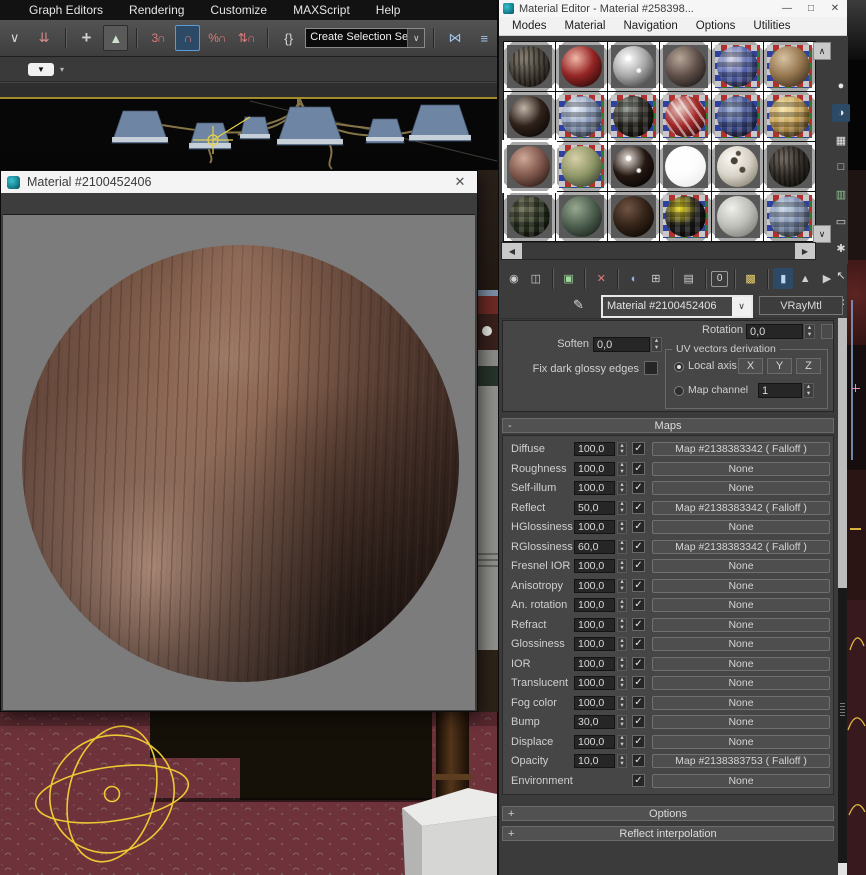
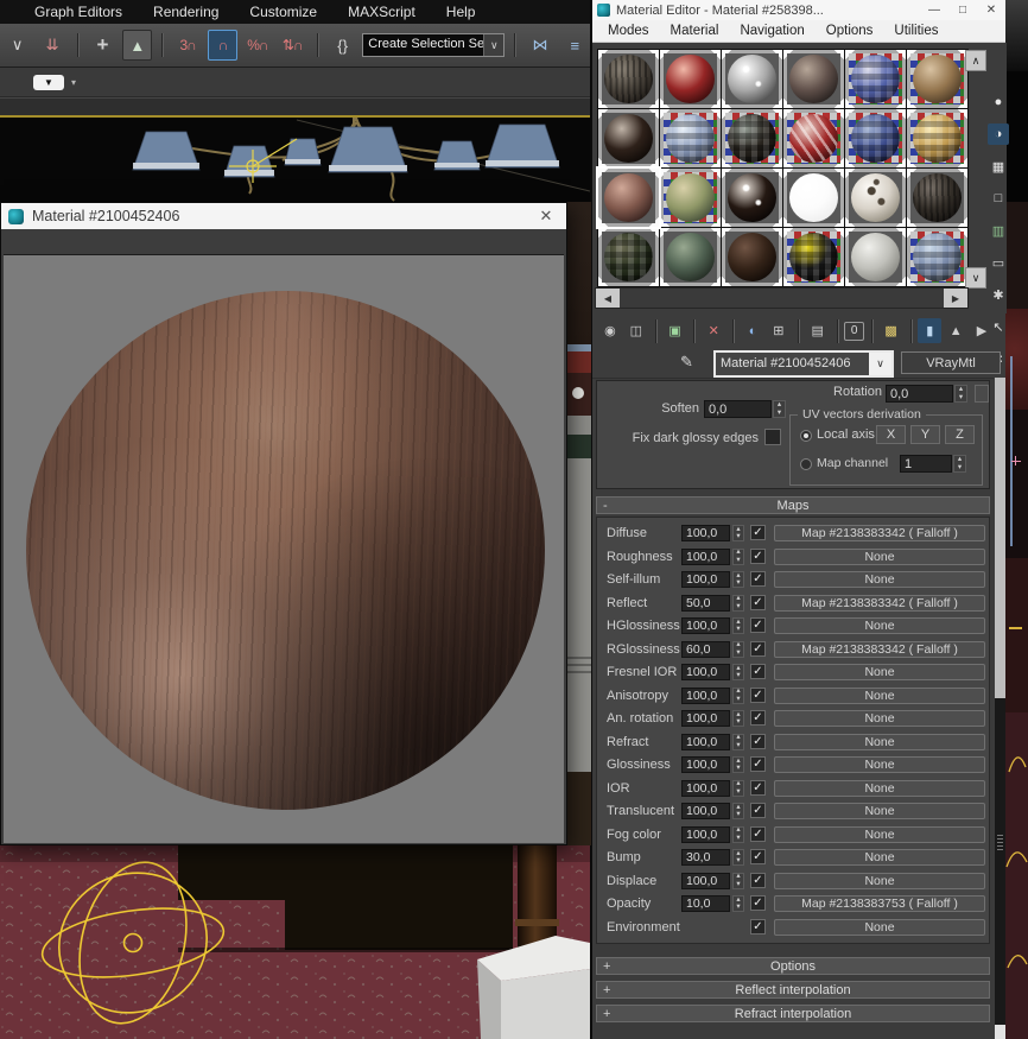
  Graph Editors
  Rendering
  Customize
  MAXScript
  Help
  ∨
  ⇊
  +
  ▲
  3∩
  ∩
  %∩
  ⇅∩
  {}
  Create Selection Se
  ∨
  ⋈
  ≡
  ▼
  ▾
  Material #2100452406
  ✕
  Material Editor - Material #258398...
  —
  □
  ✕
  Modes
  Material
  Navigation
  Options
  Utilities
  ∧
  ∨
  ●
  ◑
  ▦
  □
  ▥
  ▭
  ✱
  ↖
  ◀
  ▶
  ◉
  ◫
  ▣
  ✕
  ◐
  ⊞
  ▤
  0
  ▩
  ▮
  ▲
  ▶
  ✎
  Material #2100452406
  ∨
  VRayMtl
  Rotation
  0,0
  Soften
  0,0
  Fix dark glossy edges
  UV vectors derivation
  Local axis
  X
  Y
  Z
  Map channel
  1
  Maps
  Diffuse
  100,0
  ✓
  Map #2138383342 ( Falloff )
  Roughness
  100,0
  ✓
  None
  Self-illum
  100,0
  ✓
  None
  Reflect
  50,0
  ✓
  Map #2138383342 ( Falloff )
  HGlossiness
  100,0
  ✓
  None
  RGlossiness
  60,0
  ✓
  Map #2138383342 ( Falloff )
  Fresnel IOR
  100,0
  ✓
  None
  Anisotropy
  100,0
  ✓
  None
  An. rotation
  100,0
  ✓
  None
  Refract
  100,0
  ✓
  None
  Glossiness
  100,0
  ✓
  None
  IOR
  100,0
  ✓
  None
  Translucent
  100,0
  ✓
  None
  Fog color
  100,0
  ✓
  None
  Bump
  30,0
  ✓
  None
  Displace
  100,0
  ✓
  None
  Opacity
  10,0
  ✓
  Map #2138383753 ( Falloff )
  Environment
  ✓
  None
  Options
  Reflect interpolation
+ Refract interpolation
